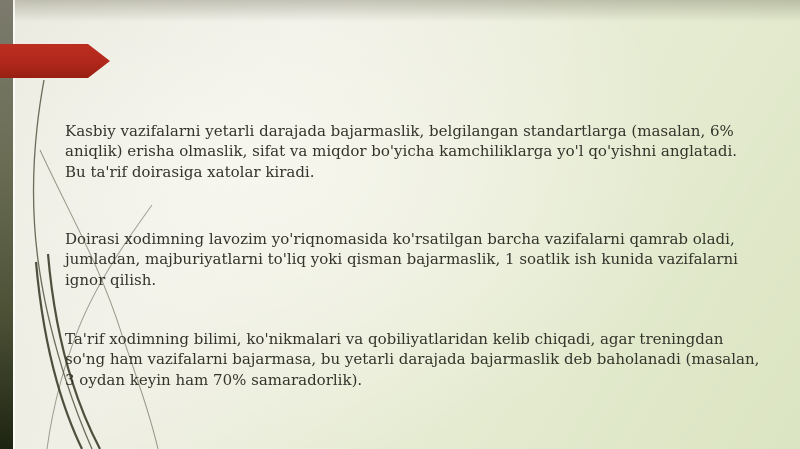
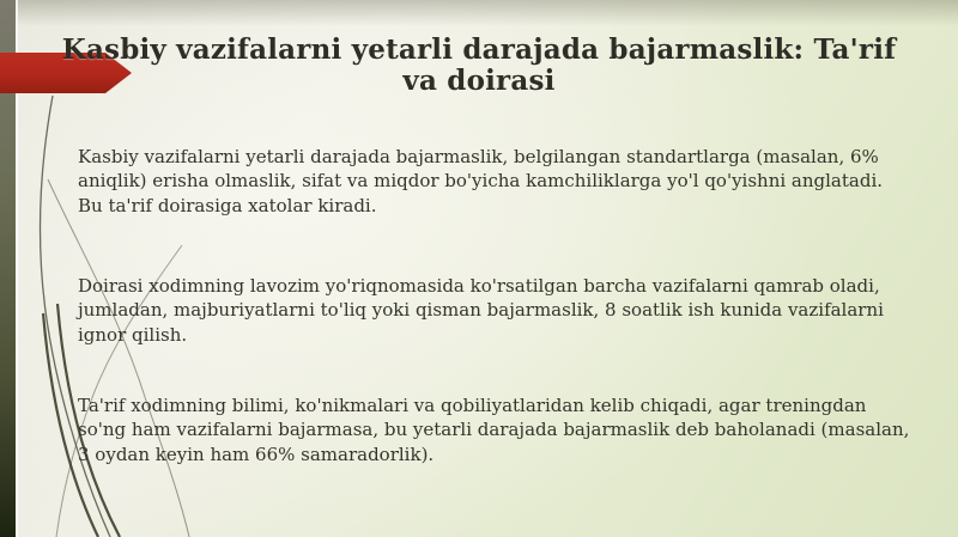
+ Kasbiy vazifalarni yetarli darajada bajarmaslik: Ta'rif va doirasi
  Kasbiy vazifalarni yetarli darajada bajarmaslik, belgilangan standartlarga (masalan, 6% aniqlik) erisha olmaslik, sifat va miqdor bo'yicha kamchiliklarga yo'l qo'yishni anglatadi. Bu ta'rif doirasiga xatolar kiradi.
- Doirasi xodimning lavozim yo'riqnomasida ko'rsatilgan barcha vazifalarni qamrab oladi, jumladan, majburiyatlarni to'liq yoki qisman bajarmaslik, 1 soatlik ish kunida vazifalarni ignor qilish.
+ Doirasi xodimning lavozim yo'riqnomasida ko'rsatilgan barcha vazifalarni qamrab oladi, jumladan, majburiyatlarni to'liq yoki qisman bajarmaslik, 8 soatlik ish kunida vazifalarni ignor qilish.
- Ta'rif xodimning bilimi, ko'nikmalari va qobiliyatlaridan kelib chiqadi, agar treningdan so'ng ham vazifalarni bajarmasa, bu yetarli darajada bajarmaslik deb baholanadi (masalan, 3 oydan keyin ham 70% samaradorlik).
+ Ta'rif xodimning bilimi, ko'nikmalari va qobiliyatlaridan kelib chiqadi, agar treningdan so'ng ham vazifalarni bajarmasa, bu yetarli darajada bajarmaslik deb baholanadi (masalan, 3 oydan keyin ham 66% samaradorlik).
